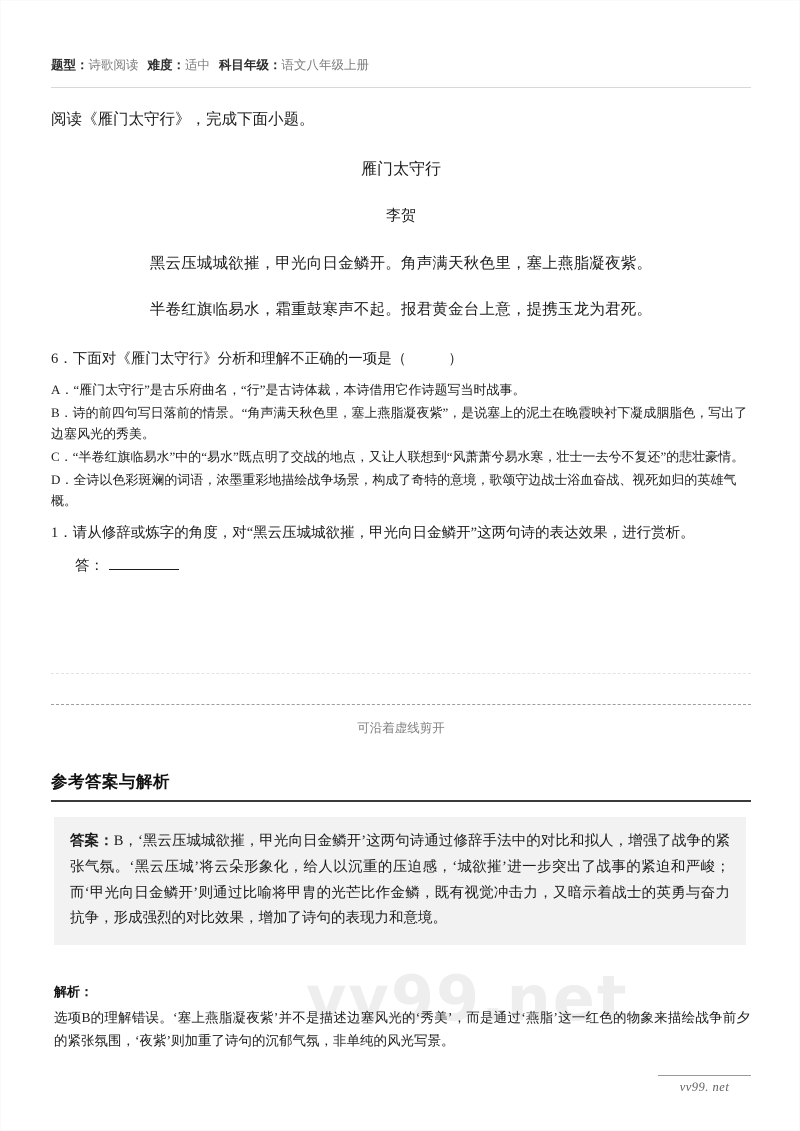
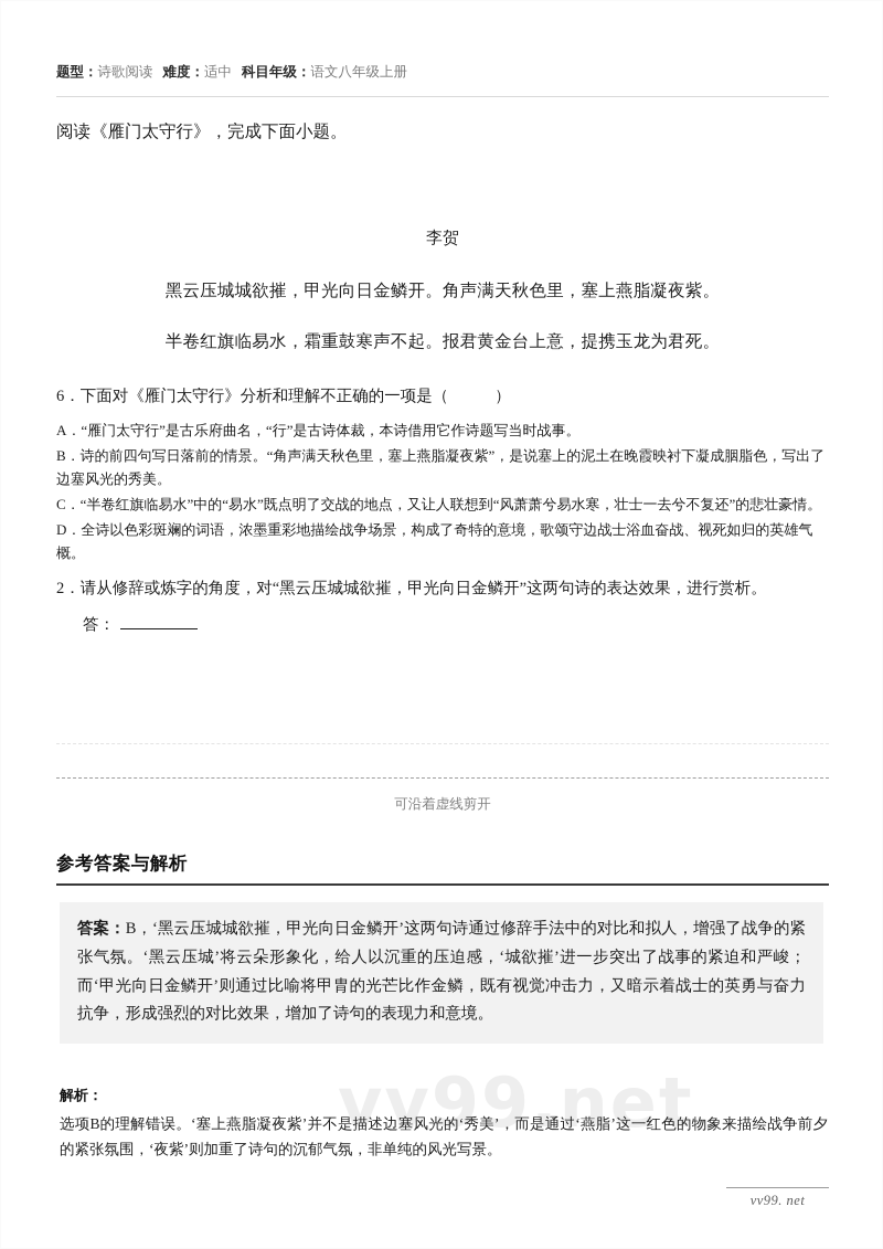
  vv99.net
  题型：诗歌阅读 难度：适中 科目年级：语文八年级上册
  阅读《雁门太守行》，完成下面小题。
- 雁门太守行
  李贺
  黑云压城城欲摧，甲光向日金鳞开。角声满天秋色里，塞上燕脂凝夜紫。
  半卷红旗临易水，霜重鼓寒声不起。报君黄金台上意，提携玉龙为君死。
  6．下面对《雁门太守行》分析和理解不正确的一项是（ ）
  A．“雁门太守行”是古乐府曲名，“行”是古诗体裁，本诗借用它作诗题写当时战事。
  B．诗的前四句写日落前的情景。“角声满天秋色里，塞上燕脂凝夜紫”，是说塞上的泥土在晚霞映衬下凝成胭脂色，写出了边塞风光的秀美。
  C．“半卷红旗临易水”中的“易水”既点明了交战的地点，又让人联想到“风萧萧兮易水寒，壮士一去兮不复还”的悲壮豪情。
  D．全诗以色彩斑斓的词语，浓墨重彩地描绘战争场景，构成了奇特的意境，歌颂守边战士浴血奋战、视死如归的英雄气概。
- 1．请从修辞或炼字的角度，对“黑云压城城欲摧，甲光向日金鳞开”这两句诗的表达效果，进行赏析。
+ 2．请从修辞或炼字的角度，对“黑云压城城欲摧，甲光向日金鳞开”这两句诗的表达效果，进行赏析。
  答：
  可沿着虚线剪开
  参考答案与解析
  答案：B，‘黑云压城城欲摧，甲光向日金鳞开’这两句诗通过修辞手法中的对比和拟人，增强了战争的紧张气氛。‘黑云压城’将云朵形象化，给人以沉重的压迫感，‘城欲摧’进一步突出了战事的紧迫和严峻；而‘甲光向日金鳞开’则通过比喻将甲胄的光芒比作金鳞，既有视觉冲击力，又暗示着战士的英勇与奋力抗争，形成强烈的对比效果，增加了诗句的表现力和意境。
  解析：
  选项B的理解错误。‘塞上燕脂凝夜紫’并不是描述边塞风光的‘秀美’，而是通过‘燕脂’这一红色的物象来描绘战争前夕的紧张氛围，‘夜紫’则加重了诗句的沉郁气氛，非单纯的风光写景。
  vv99. net
